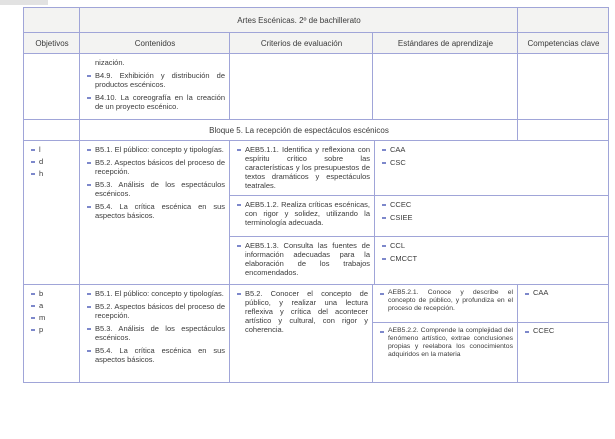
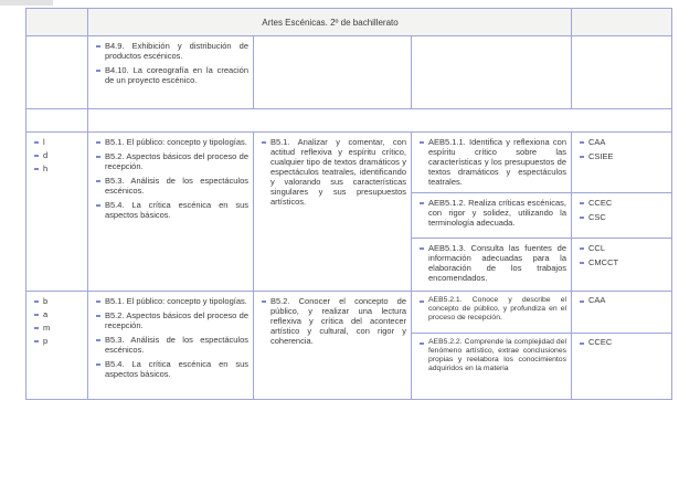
  Artes Escénicas. 2º de bachillerato
- Objetivos
- Contenidos
- Criterios de evaluación
- Estándares de aprendizaje
- Competencias clave
- nización.
  B4.9. Exhibición y distribución de productos escénicos.
  B4.10. La coreografía en la creación de un proyecto escénico.
- Bloque 5. La recepción de espectáculos escénicos
  l
  d
  h
  B5.1. El público: concepto y tipologías.
  B5.2. Aspectos básicos del proceso de recepción.
  B5.3. Análisis de los espectáculos escénicos.
  B5.4. La crítica escénica en sus aspectos básicos.
+ B5.1. Analizar y comentar, con actitud reflexiva y espíritu crítico, cualquier tipo de textos dramáticos y espectáculos teatrales, identificando y valorando sus características singulares y sus presupuestos artísticos.
  AEB5.1.1. Identifica y reflexiona con espíritu crítico sobre las características y los presupuestos de textos dramáticos y espectáculos teatrales.
  CAA
- CSC
+ CSIEE
  AEB5.1.2. Realiza críticas escénicas, con rigor y solidez, utilizando la terminología adecuada.
  CCEC
- CSIEE
+ CSC
  AEB5.1.3. Consulta las fuentes de información adecuadas para la elaboración de los trabajos encomendados.
  CCL
  CMCCT
  b
  a
  m
  p
  B5.1. El público: concepto y tipologías.
  B5.2. Aspectos básicos del proceso de recepción.
  B5.3. Análisis de los espectáculos escénicos.
  B5.4. La crítica escénica en sus aspectos básicos.
  B5.2. Conocer el concepto de público, y realizar una lectura reflexiva y crítica del acontecer artístico y cultural, con rigor y coherencia.
  CAA
  CCEC
